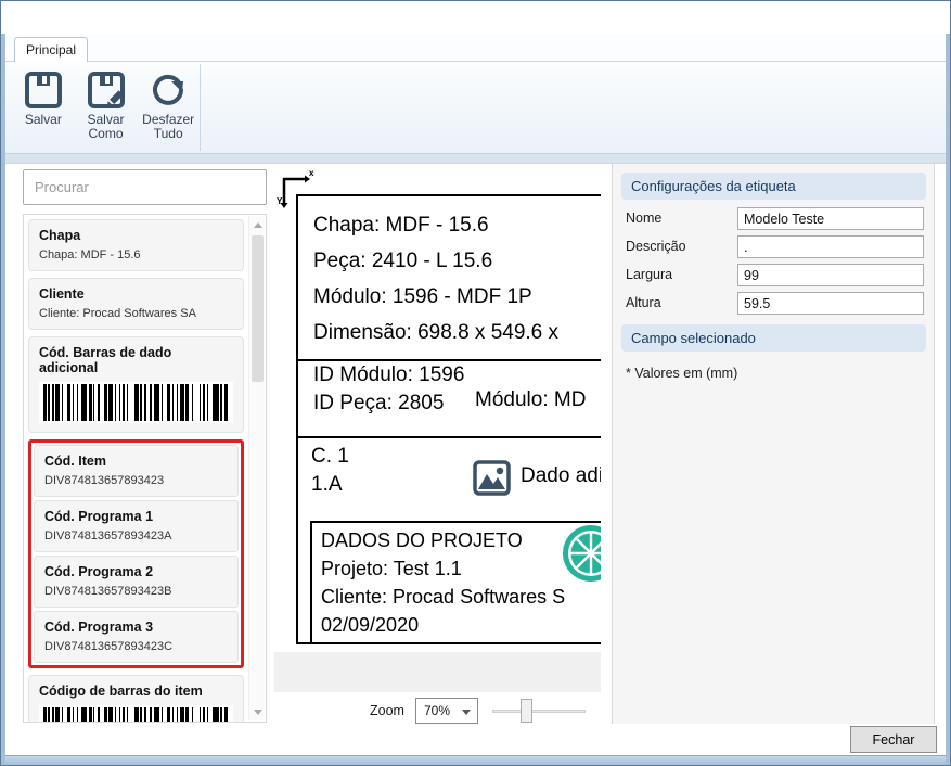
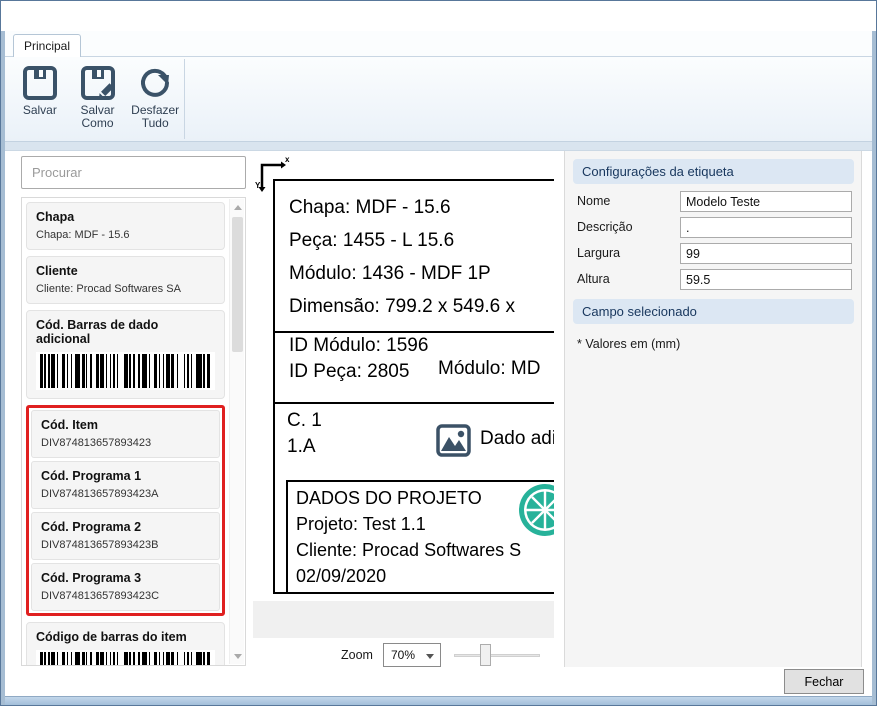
  Principal
  Salvar
  Salvar Como
  Desfazer Tudo
  Procurar
  Chapa
  Chapa: MDF - 15.6
  Cliente
  Cliente: Procad Softwares SA
  Cód. Barras de dado adicional
  Cód. Item
  DIV874813657893423
  Cód. Programa 1
  DIV874813657893423A
  Cód. Programa 2
  DIV874813657893423B
  Cód. Programa 3
  DIV874813657893423C
  Código de barras do item
  x
  Y
  Chapa: MDF - 15.6
- Peça: 2410 - L 15.6
+ Peça: 1455 - L 15.6
- Módulo: 1596 - MDF 1P
+ Módulo: 1436 - MDF 1P
- Dimensão: 698.8 x 549.6 x
+ Dimensão: 799.2 x 549.6 x
  ID Módulo: 1596
  ID Peça: 2805
  Módulo: MD
  C. 1
  1.A
  Dado adi
  DADOS DO PROJETO
  Projeto: Test 1.1
  Cliente: Procad Softwares S
  02/09/2020
  Zoom
  70%
  Configurações da etiqueta
  Nome
  Modelo Teste
  Descrição
  .
  Largura
  99
  Altura
  59.5
  Campo selecionado
  * Valores em (mm)
  Fechar
